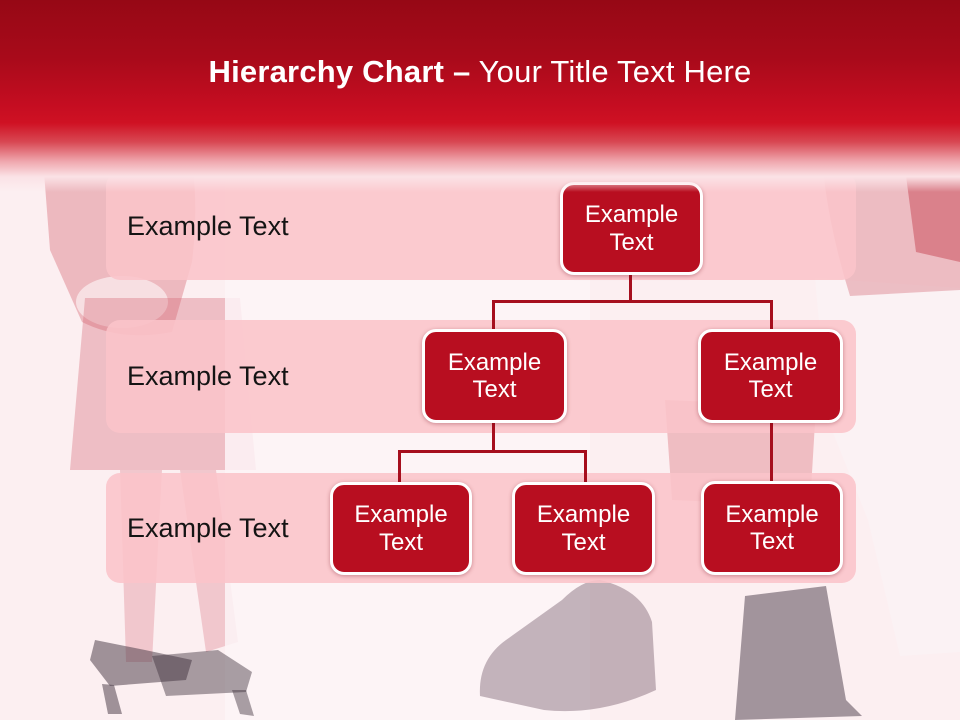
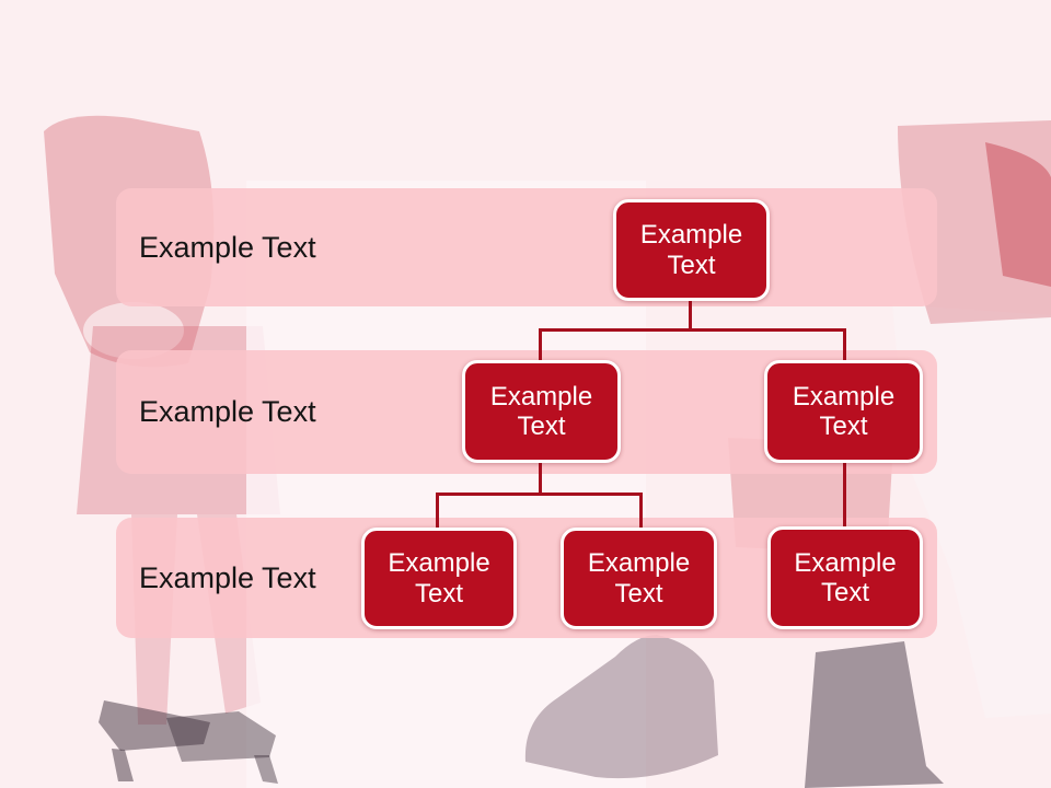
  Example Text
  Example Text
  Example Text
  Example Text
  Example Text
  Example Text
  Example Text
  Example Text
  Example Text
- Hierarchy Chart – Your Title Text Here
